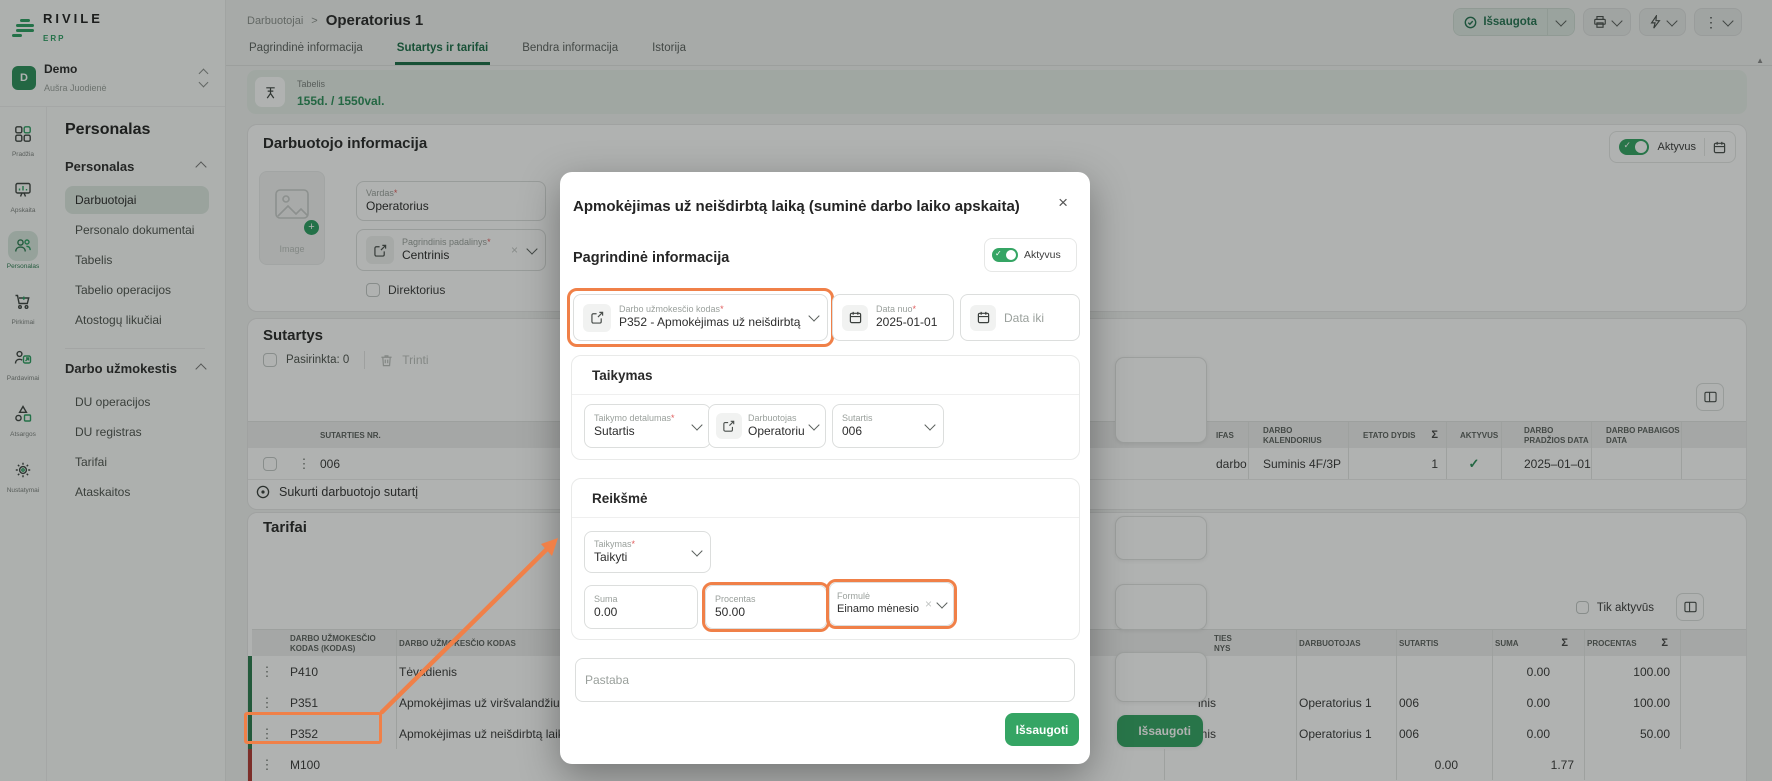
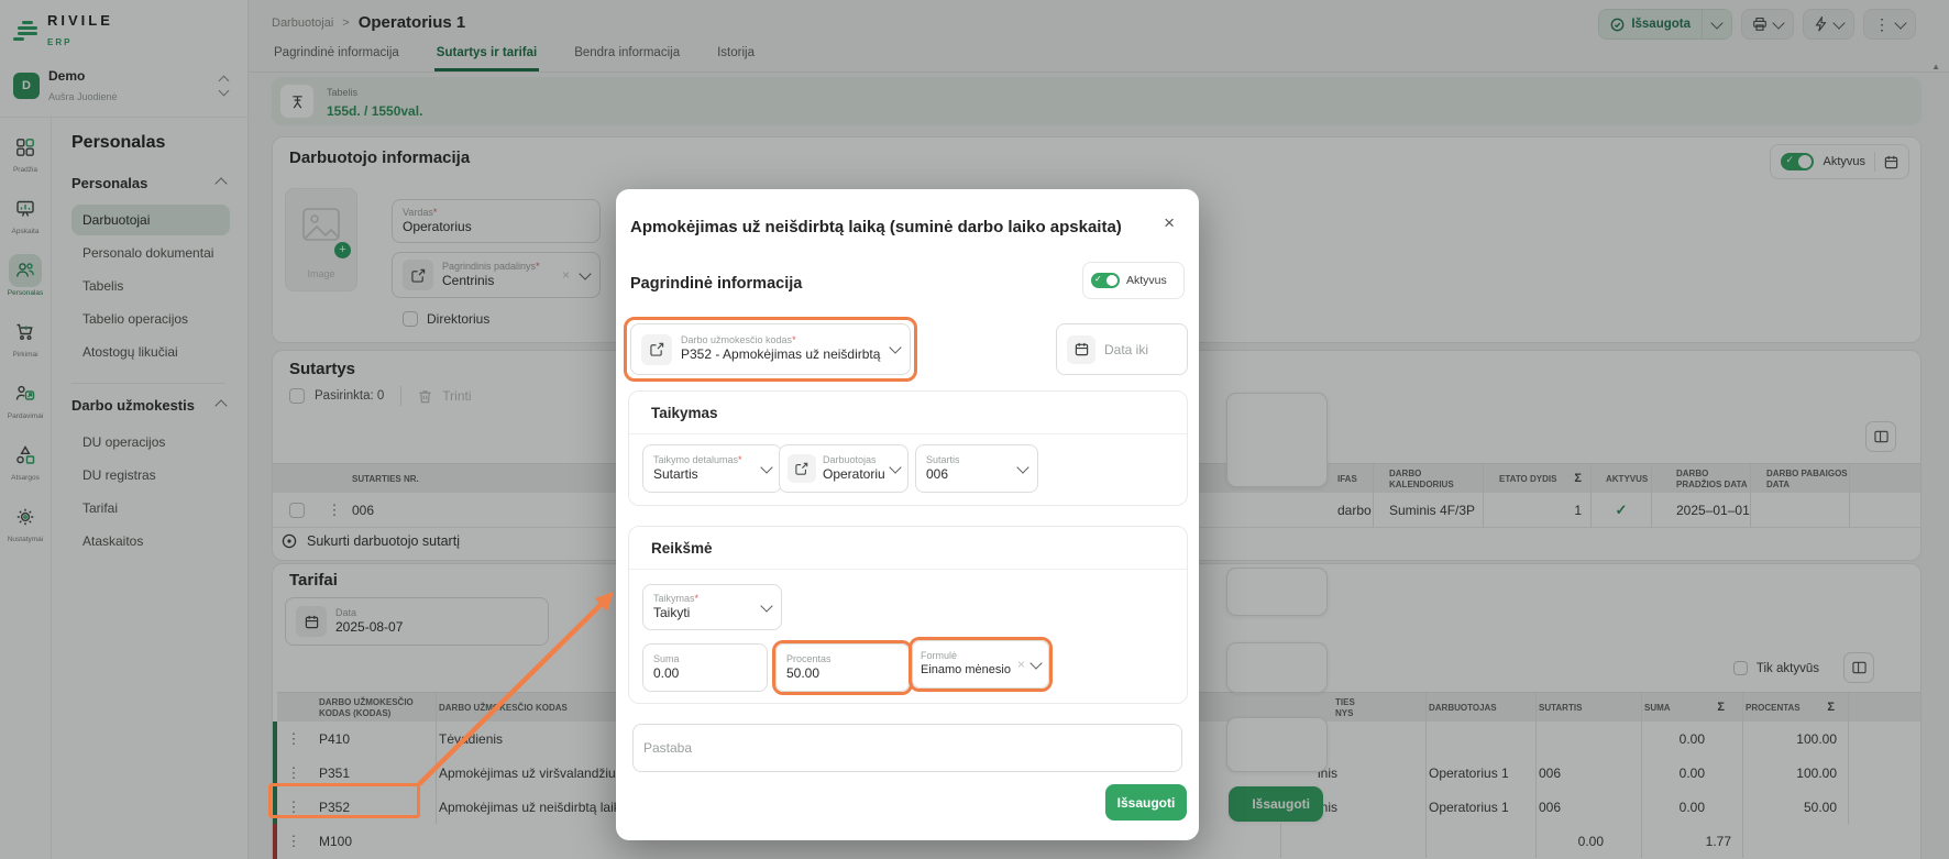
  RIVILE
  ERP
  D
  Demo
  Aušra Juodienė
  Personalas
  Personalas
  Darbuotojai
  Personalo dokumentai
  Tabelis
  Tabelio operacijos
  Atostogų likučiai
  Darbo užmokestis
  DU operacijos
  DU registras
  Tarifai
  Ataskaitos
  Darbuotojai
  >
  Operatorius 1
  Išsaugota
  ⋮
  Pagrindinė informacija
  Sutartys ir tarifai
  Bendra informacija
  Istorija
  ▲
  Tabelis
  155d. / 1550val.
  Darbuotojo informacija
  ✓
  Aktyvus
  +
  Image
  Vardas*
  Operatorius
  Pagrindinis padalinys*
  Centrinis
  ×
  Direktorius
  Sutartys
  Pasirinkta: 0
  Trinti
  SUTARTIES NR.
  IFAS
  DARBO KALENDORIUS
  ETATO DYDIS
  Σ
  AKTYVUS
  DARBO PRADŽIOS DATA
  DARBO PABAIGOS DATA
  ⋮
  006
  darbo
  Suminis 4F/3P
  1
  ✓
  2025–01–01
  Sukurti darbuotojo sutartį
  Tarifai
+ Data
+ 2025-08-07
  Tik aktyvūs
  DARBO UŽMOKESČIO KODAS (KODAS)
  DARBO UŽMKESČIO KODAS
  TIES
  NYS
  DARBUOTOJAS
  SUTARTIS
  SUMA
  Σ
  PROCENTAS
  Σ
  ⋮
  P410
  Tėvdienis
  0.00
  100.00
  ⋮
  P351
  Apmokėjimas už viršvalandžiu
  inis
  Operatorius 1
  006
  0.00
  100.00
  ⋮
  P352
  Apmokėjimas už neišdirbtą lai
  nis
  Operatorius 1
  006
  0.00
  50.00
  ⋮
  M100
  0.00
  1.77
  Išsaugoti
  Apmokėjimas už neišdirbtą laiką (suminė darbo laiko apskaita)
  ×
  Pagrindinė informacija
  ✓
  Aktyvus
  Darbo užmokesčio kodas*
- Data nuo*
- 2025-01-01
  Data iki
  Taikymas
  Taikymo detalumas*
  Sutartis
  Darbuotojas
  Operatoriu
  Sutartis
  006
  Reikšmė
  Taikymas*
  Taikyti
  Suma
  0.00
  Procentas
  50.00
  Formulė
  Einamo mėnesio
  ×
  Pastaba
  Išsaugoti
